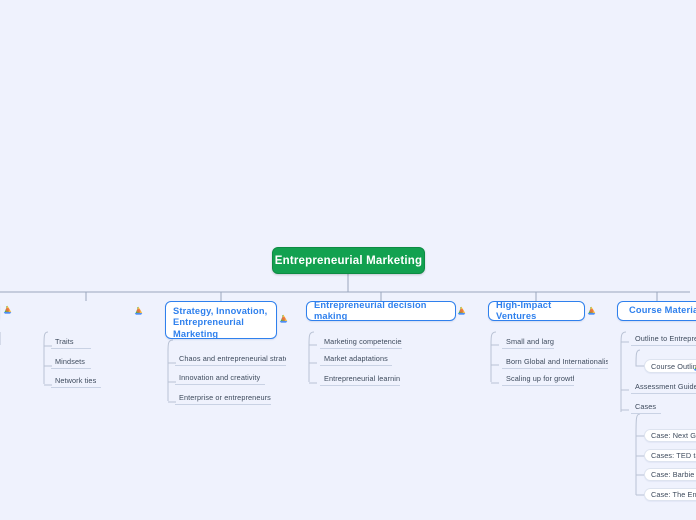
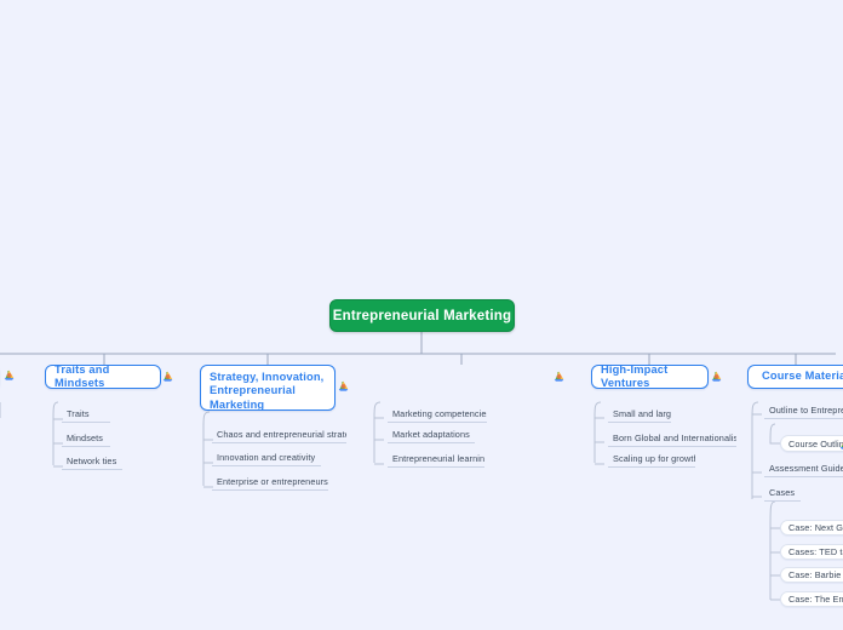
  Entrepreneurial Marketing
+ Traits and Mindsets
  Traits
  Mindsets
  Network ties
  Strategy, Innovation,
  Entrepreneurial
  Marketing
  Chaos and entrepreneurial strat
  Innovation and creativity
  Enterprise or entrepreneurs
- Entrepreneurial decision making
  Marketing competencie
  Market adaptations
  Entrepreneurial learnin
  High-Impact Ventures
  Small and larg
  Born Global and Internationalis
  Scaling up for growt
  Course Materi
  Outline to Entrepr
  Course Outlin
  Assessment Guid
  Cases
  Case: Next G
  Cases: TED t
  Case: Barbie
  Case: The En
